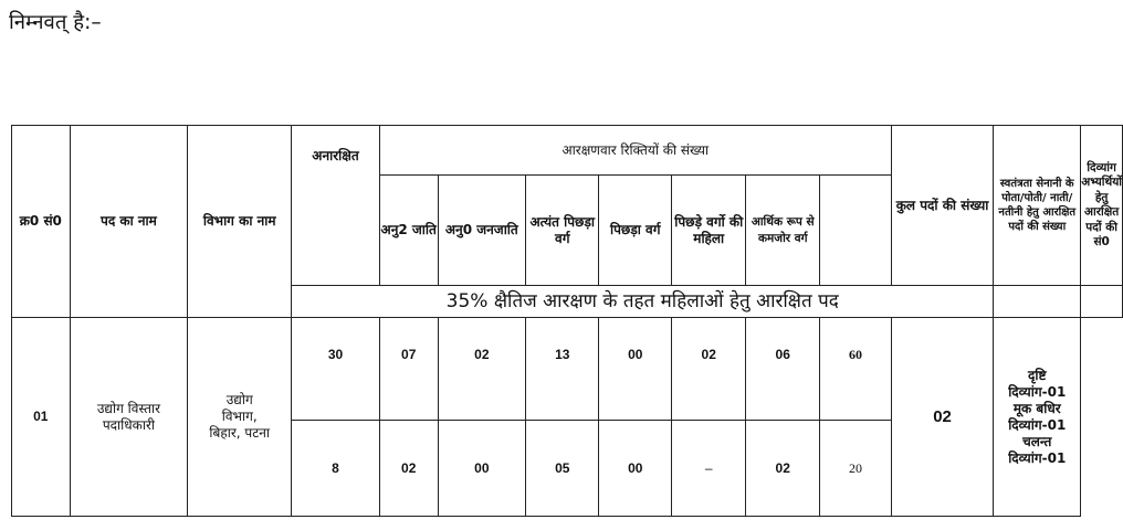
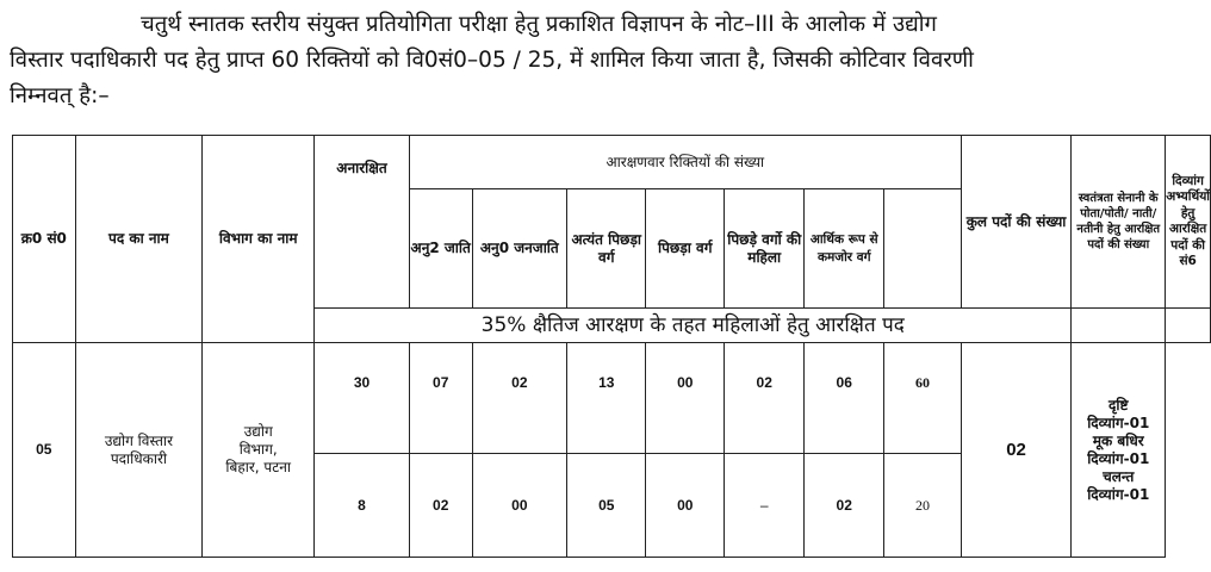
+ चतुर्थ स्नातक स्तरीय संयुक्त प्रतियोगिता परीक्षा हेतु प्रकाशित विज्ञापन के नोट–III के आलोक में उद्योग
+ विस्तार पदाधिकारी पद हेतु प्राप्त 60 रिक्तियों को वि0सं0–05 / 25, में शामिल किया जाता है, जिसकी कोटिवार विवरणी
  निम्नवत् है:–
- क्र0 सं0	पद का नाम	विभाग का नाम	अनारक्षित	आरक्षणवार रिक्तियों की संख्या	कुल पदों की संख्या	स्वतंत्रता सेनानी के पोता/पोती/ नाती/ नतीनी हेतु आरक्षित पदों की संख्या	दिव्यांग अभ्यर्थियों हेतु आरक्षित पदों की सं0
+ क्र0 सं0	पद का नाम	विभाग का नाम	अनारक्षित	आरक्षणवार रिक्तियों की संख्या	कुल पदों की संख्या	स्वतंत्रता सेनानी के पोता/पोती/ नाती/ नतीनी हेतु आरक्षित पदों की संख्या	दिव्यांग अभ्यर्थियों हेतु आरक्षित पदों की सं6
  अनु2 जाति	अनु0 जनजाति	अत्यंत पिछड़ा वर्ग	पिछड़ा वर्ग	पिछड़े वर्गो की महिला	आर्थिक रूप से कमजोर वर्ग
  35% क्षैतिज आरक्षण के तहत महिलाओं हेतु आरक्षित पद
- 01	उद्योग विस्तार पदाधिकारी	उद्योग विभाग, बिहार, पटना	30	07	02	13	00	02	06	60	02	दृष्टि दिव्यांग-01 मूक बधिर दिव्यांग-01 चलन्त दिव्यांग-01
+ 05	उद्योग विस्तार पदाधिकारी	उद्योग विभाग, बिहार, पटना	30	07	02	13	00	02	06	60	02	दृष्टि दिव्यांग-01 मूक बधिर दिव्यांग-01 चलन्त दिव्यांग-01
  8	02	00	05	00	–	02	20
